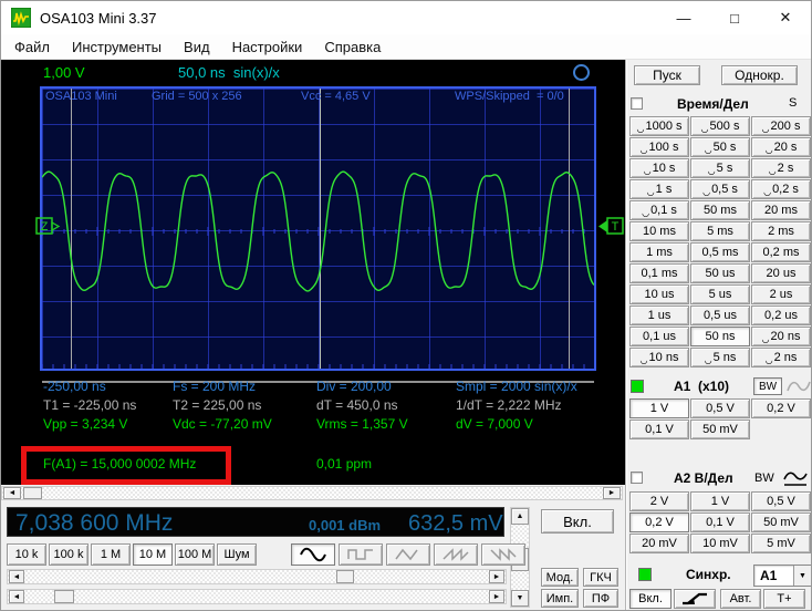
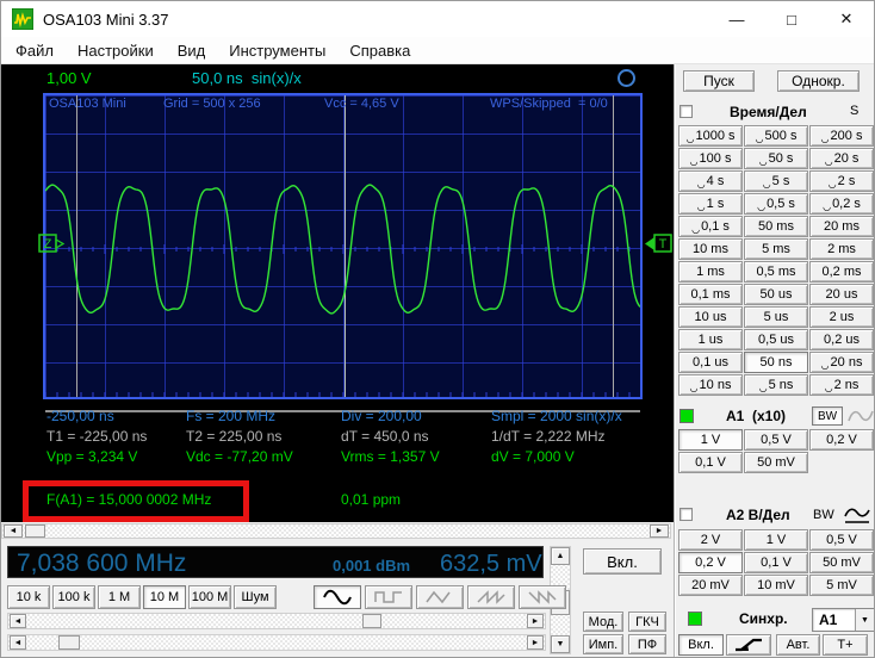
  OSA103 Mini 3.37
  —
  □
  ✕
  Файл
- Инструменты
+ Настройки
  Вид
- Настройки
+ Инструменты
  Справка
  1,00 V
  50,0 ns sin(x)/x
  OSA103 Mini
  Grid = 500 x 256
  Vcc = 4,65 V
  WPS/Skipped = 0/0
  Z
  T
  -250,00 ns
  Fs = 200 MHz
  Div = 200,00
  Smpl = 2000 sin(x)/x
  T1 = -225,00 ns
  T2 = 225,00 ns
  dT = 450,0 ns
  1/dT = 2,222 MHz
  Vpp = 3,234 V
  Vdc = -77,20 mV
  Vrms = 1,357 V
  dV = 7,000 V
  F(A1) = 15,000 0002 MHz
  0,01 ppm
  7,038 600 MHz
  0,001 dBm
  632,5 mV
  10 k
  100 k
  1 M
  10 M
  100 M
  Шум
  Вкл.
  Мод.
  ГКЧ
  Имп.
  ПФ
  Пуск
  Однокр.
  Время/Дел
  S
  ◡
  1000 s
  ◡
  500 s
  ◡
  200 s
  ◡
  100 s
  ◡
  50 s
  ◡
  20 s
  ◡
- 10 s
+ 4 s
  ◡
  5 s
  ◡
  2 s
  ◡
  1 s
  ◡
  0,5 s
  ◡
  0,2 s
  ◡
  0,1 s
  50 ms
  20 ms
  10 ms
  5 ms
  2 ms
  1 ms
  0,5 ms
  0,2 ms
  0,1 ms
  50 us
  20 us
  10 us
  5 us
  2 us
  1 us
  0,5 us
  0,2 us
  0,1 us
  50 ns
  ◡
  20 ns
  ◡
  10 ns
  ◡
  5 ns
  ◡
  2 ns
  A1 (x10)
  BW
  1 V
  0,5 V
  0,2 V
  0,1 V
  50 mV
  A2 В/Дел
  BW
  2 V
  1 V
  0,5 V
  0,2 V
  0,1 V
  50 mV
  20 mV
  10 mV
  5 mV
  Синхр.
  A1
  Вкл.
  Авт.
  T+
